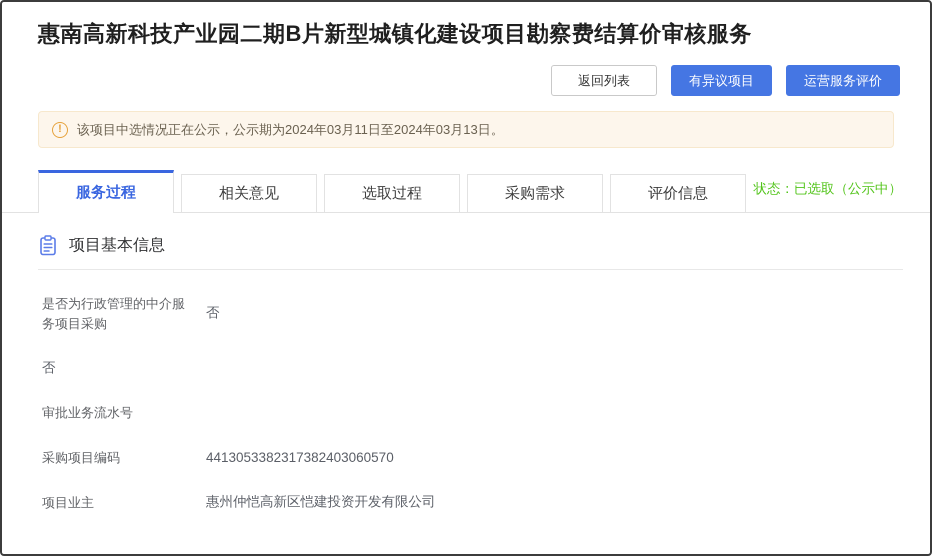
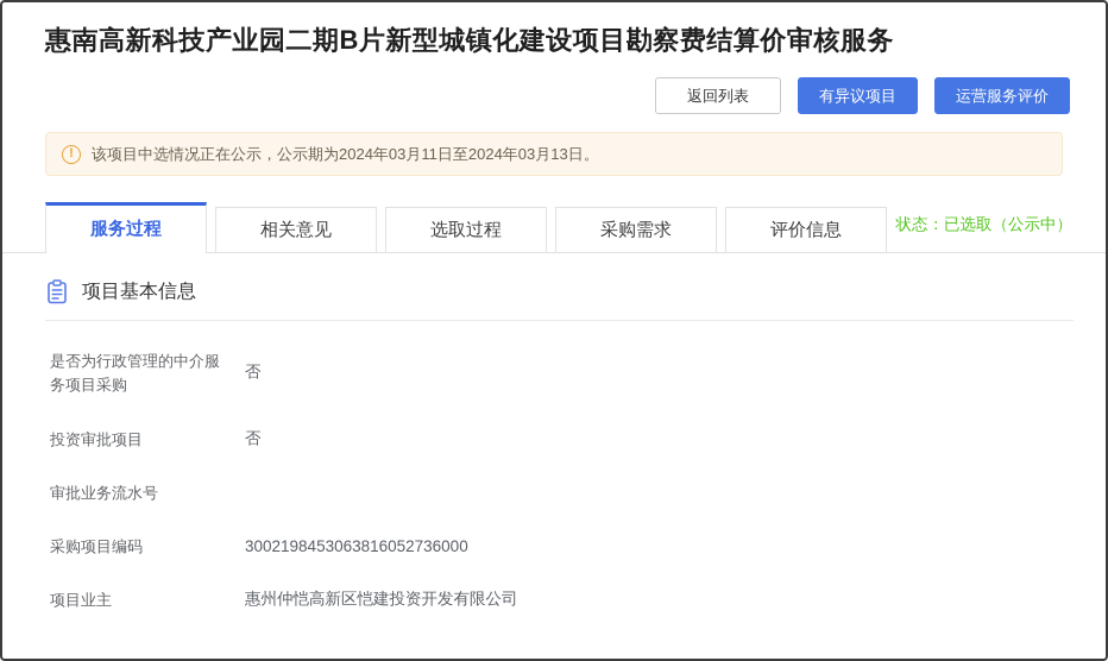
  惠南高新科技产业园二期B片新型城镇化建设项目勘察费结算价审核服务
  返回列表
  有异议项目
  运营服务评价
  !
  该项目中选情况正在公示，公示期为2024年03月11日至2024年03月13日。
  服务过程
  相关意见
  选取过程
  采购需求
  评价信息
  状态：已选取（公示中）
  项目基本信息
  是否为行政管理的中介服务项目采购
  否
+ 投资审批项目
  否
  审批业务流水号
  采购项目编码
- 4413053382317382403060570
+ 3002198453063816052736000
  项目业主
  惠州仲恺高新区恺建投资开发有限公司
